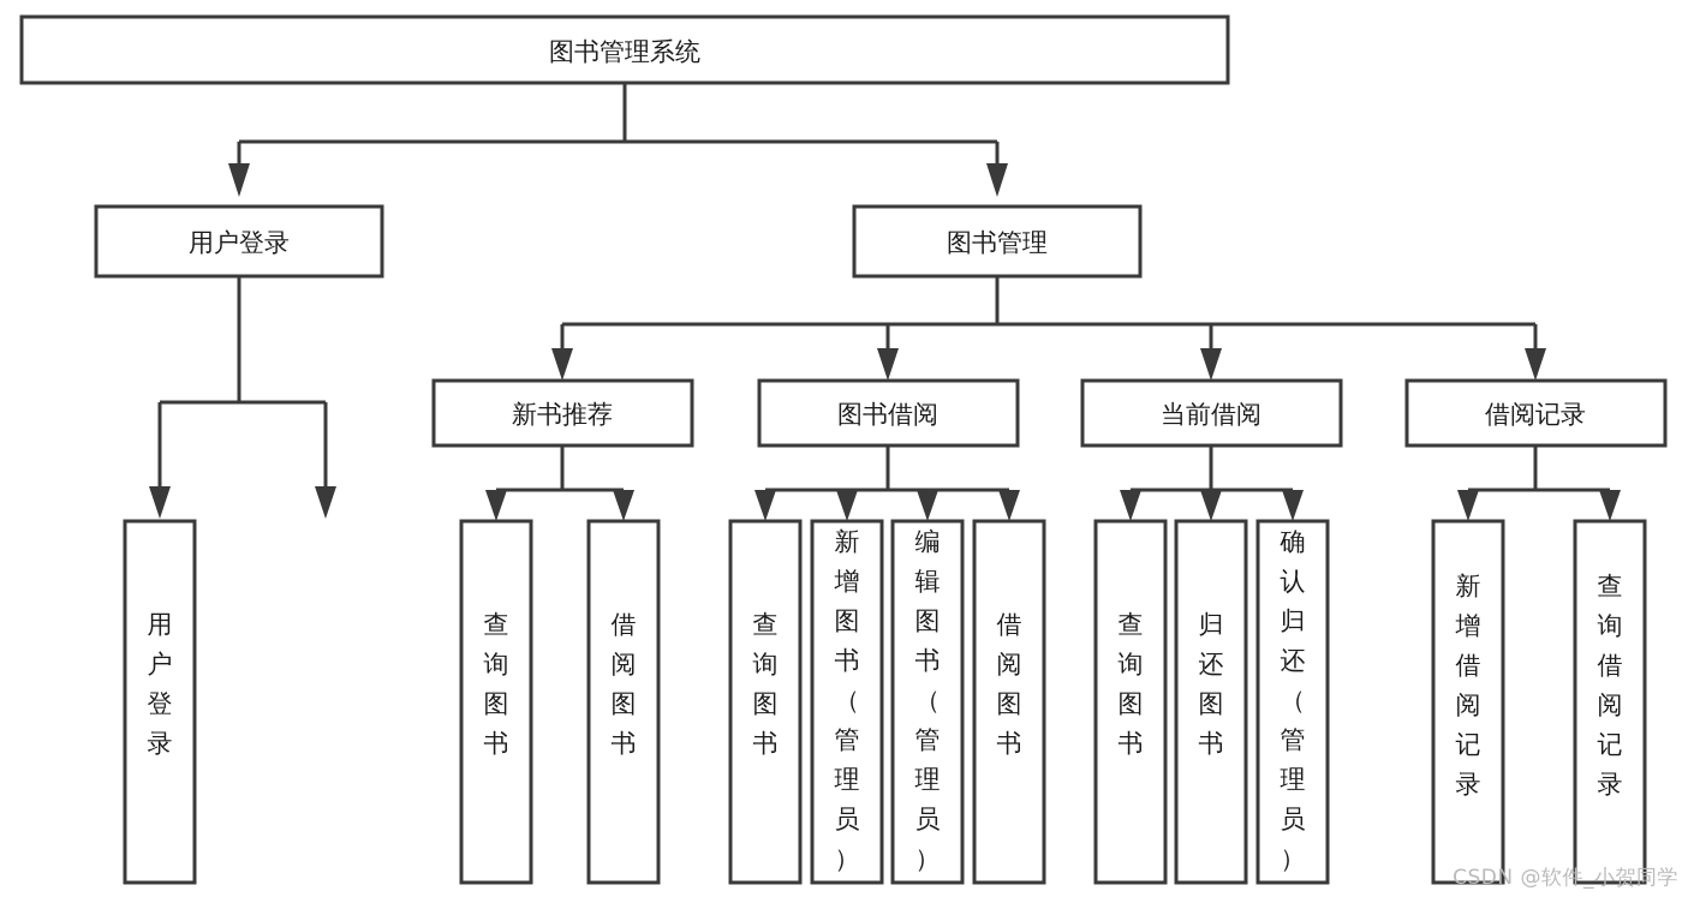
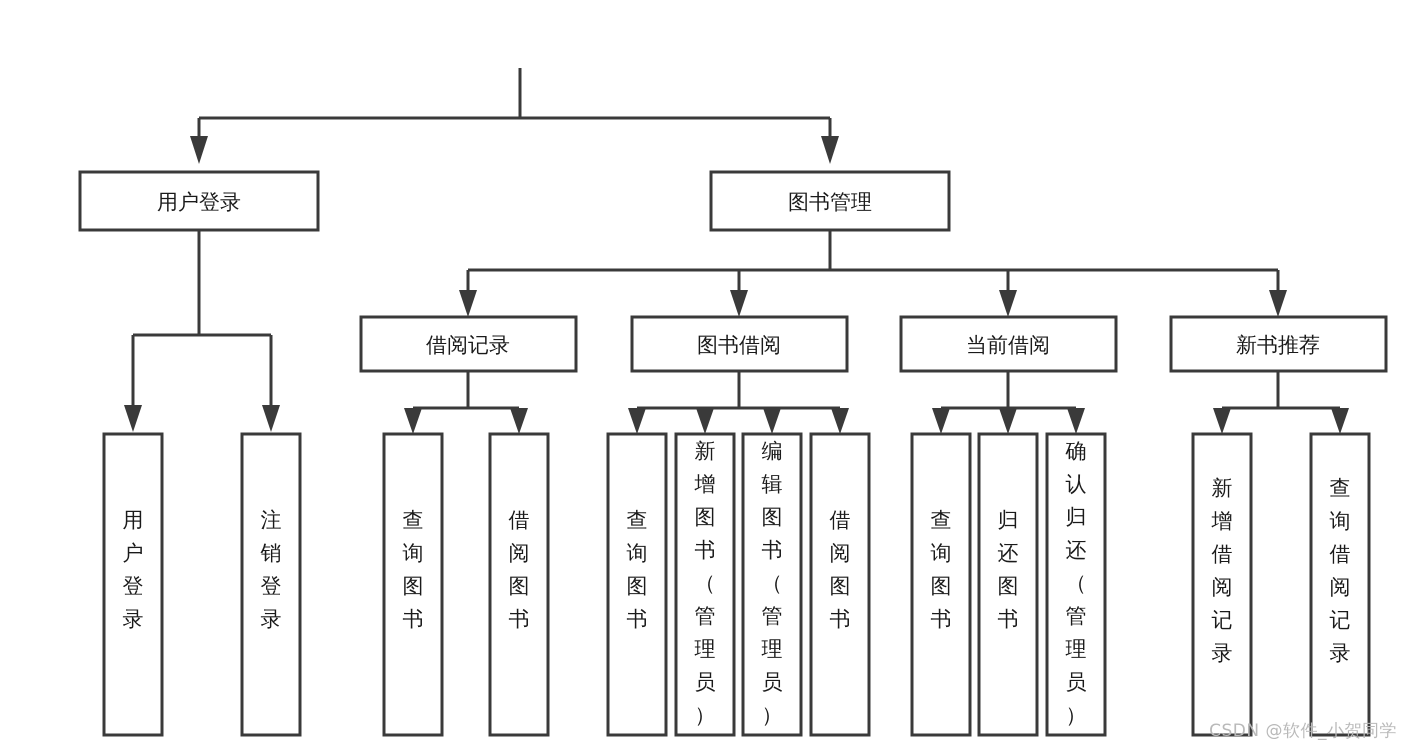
- 图书管理系统
  用户登录
  图书管理
- 新书推荐
+ 借阅记录
  图书借阅
  当前借阅
- 借阅记录
+ 新书推荐
  用户登录
+ 注销登录
  查询图书
  借阅图书
  查询图书
  新增图书（管理员）
  编辑图书（管理员）
  借阅图书
  查询图书
  归还图书
  确认归还（管理员）
  新增借阅记录
  查询借阅记录
  CSDN @软件_小贺同学
